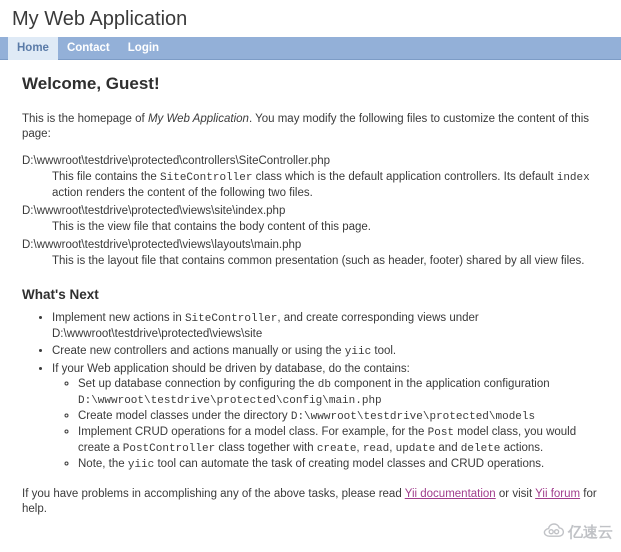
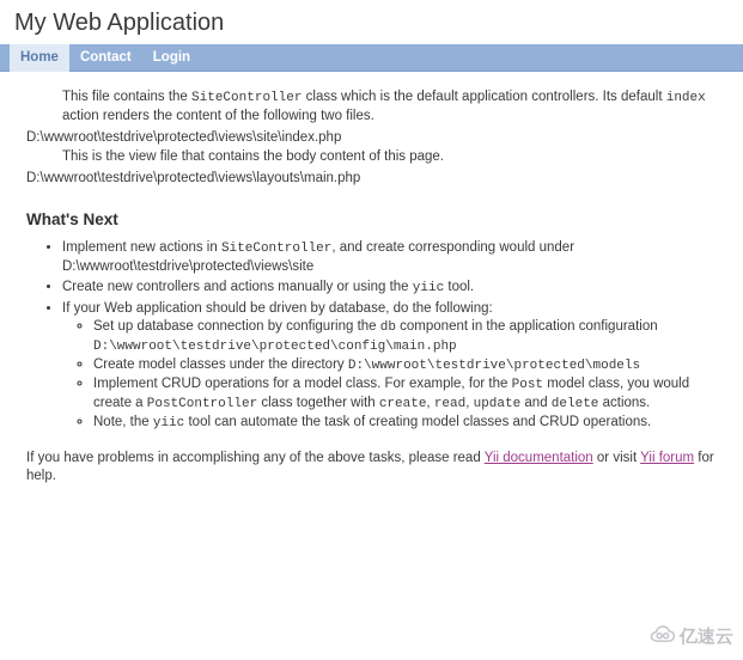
  My Web Application
  Home
  Contact
  Login
- Welcome, Guest!
- This is the homepage of My Web Application. You may modify the following files to customize the content of this page:
- D:\wwwroot\testdrive\protected\controllers\SiteController.php
  This file contains the SiteController class which is the default application controllers. Its default index action renders the content of the following two files.
  D:\wwwroot\testdrive\protected\views\site\index.php
  This is the view file that contains the body content of this page.
  D:\wwwroot\testdrive\protected\views\layouts\main.php
- This is the layout file that contains common presentation (such as header, footer) shared by all view files.
  What's Next
- Implement new actions in SiteController, and create corresponding views under D:\wwwroot\testdrive\protected\views\site
+ Implement new actions in SiteController, and create corresponding would under D:\wwwroot\testdrive\protected\views\site
  Create new controllers and actions manually or using the yiic tool.
- If your Web application should be driven by database, do the contains:
+ If your Web application should be driven by database, do the following:
  Set up database connection by configuring the db component in the application configuration D:\wwwroot\testdrive\protected\config\main.php
  Create model classes under the directory D:\wwwroot\testdrive\protected\models
  Implement CRUD operations for a model class. For example, for the Post model class, you would create a PostController class together with create, read, update and delete actions.
  Note, the yiic tool can automate the task of creating model classes and CRUD operations.
  If you have problems in accomplishing any of the above tasks, please read Yii documentation or visit Yii forum for help.
  亿速云
